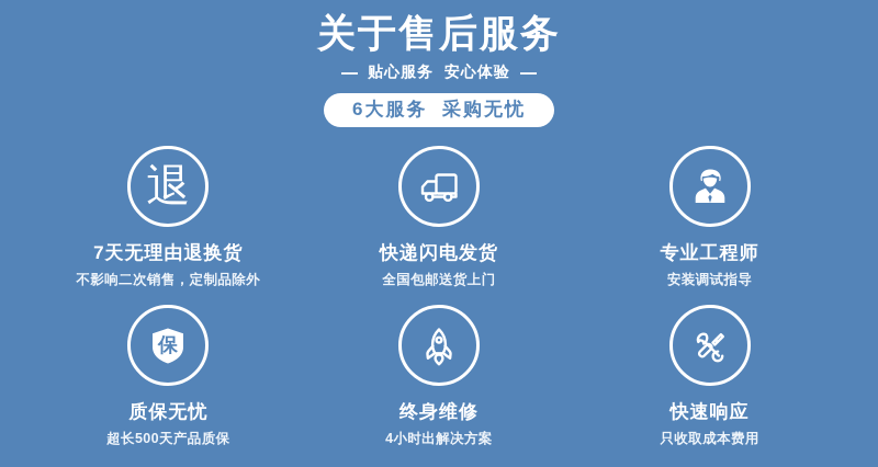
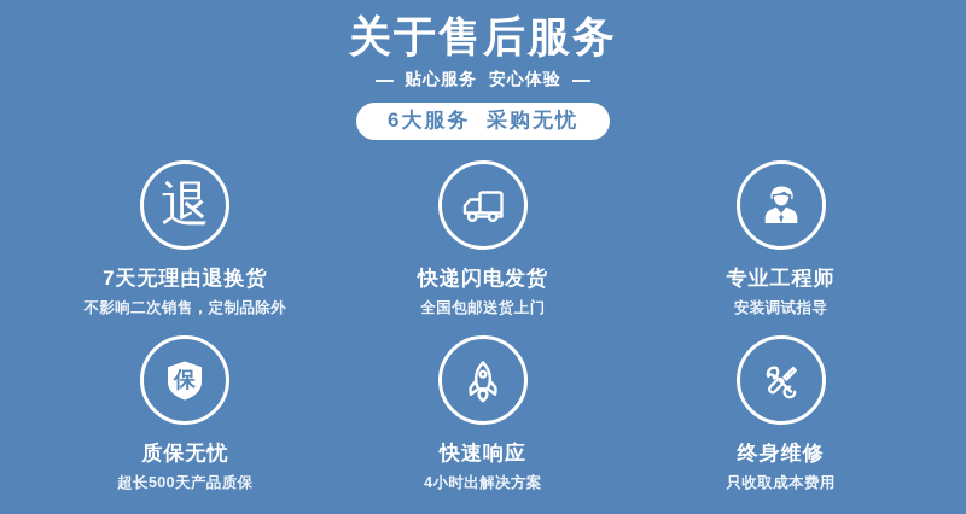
  关于售后服务
  贴心服务 安心体验
  6大服务 采购无忧
  退
  7天无理由退换货
  不影响二次销售，定制品除外
  快递闪电发货
  全国包邮送货上门
  专业工程师
  安装调试指导
  保
  质保无忧
  超长500天产品质保
- 终身维修
+ 快速响应
  4小时出解决方案
- 快速响应
+ 终身维修
  只收取成本费用
